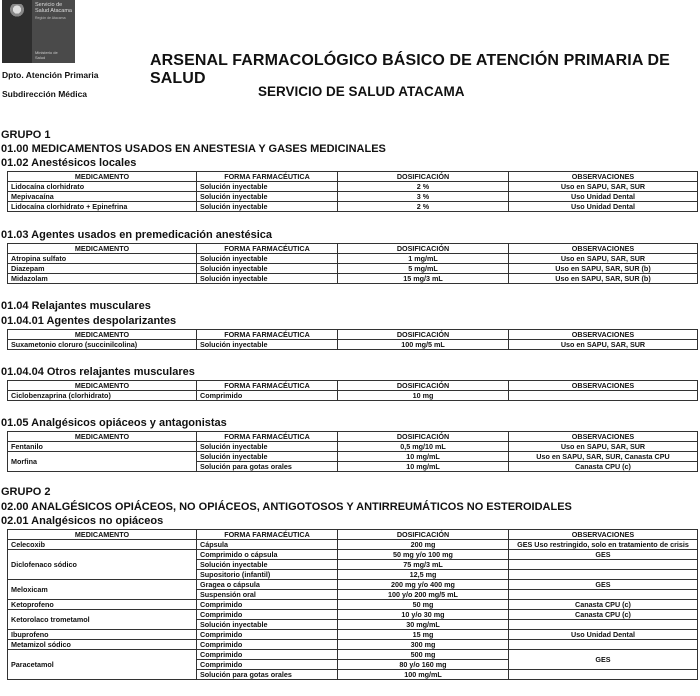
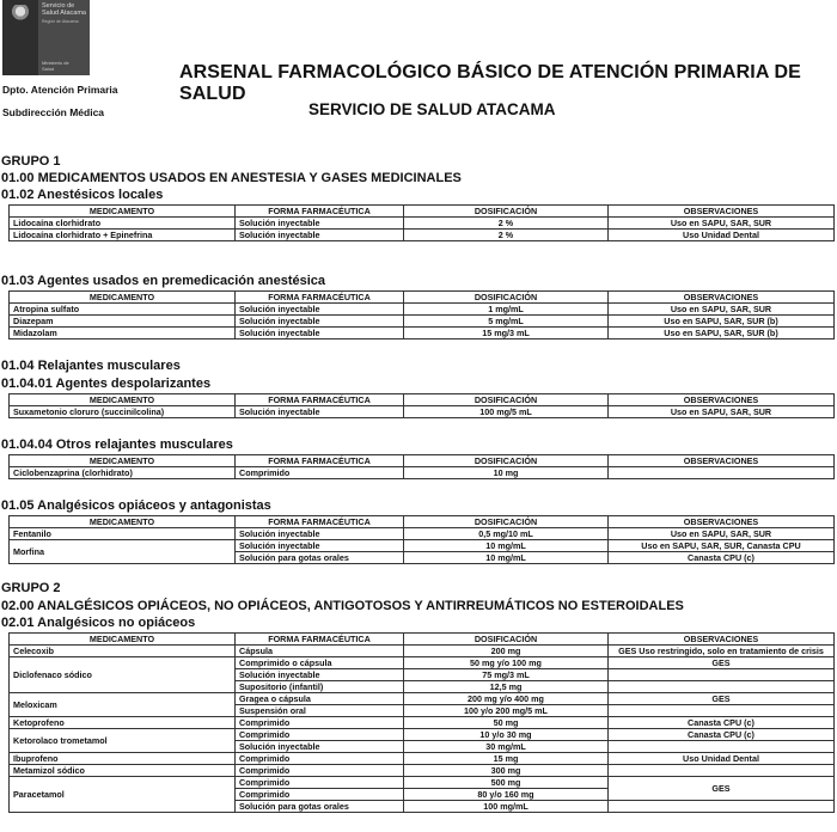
  Dpto. Atención Primaria
  Subdirección Médica
  ARSENAL FARMACOLÓGICO BÁSICO DE ATENCIÓN PRIMARIA DE SALUD
  SERVICIO DE SALUD ATACAMA
  GRUPO 1
  01.00 MEDICAMENTOS USADOS EN ANESTESIA Y GASES MEDICINALES
  01.02 Anestésicos locales
  MEDICAMENTO	FORMA FARMACÉUTICA	DOSIFICACIÓN	OBSERVACIONES
  Lidocaína clorhidrato	Solución inyectable	2 %	Uso en SAPU, SAR, SUR
- Mepivacaína	Solución inyectable	3 %	Uso Unidad Dental
  Lidocaína clorhidrato + Epinefrina	Solución inyectable	2 %	Uso Unidad Dental
  01.03 Agentes usados en premedicación anestésica
  MEDICAMENTO	FORMA FARMACÉUTICA	DOSIFICACIÓN	OBSERVACIONES
  Atropina sulfato	Solución inyectable	1 mg/mL	Uso en SAPU, SAR, SUR
  Diazepam	Solución inyectable	5 mg/mL	Uso en SAPU, SAR, SUR (b)
  Midazolam	Solución inyectable	15 mg/3 mL	Uso en SAPU, SAR, SUR (b)
  01.04 Relajantes musculares
  01.04.01 Agentes despolarizantes
  MEDICAMENTO	FORMA FARMACÉUTICA	DOSIFICACIÓN	OBSERVACIONES
  Suxametonio cloruro (succinilcolina)	Solución inyectable	100 mg/5 mL	Uso en SAPU, SAR, SUR
  01.04.04 Otros relajantes musculares
  MEDICAMENTO	FORMA FARMACÉUTICA	DOSIFICACIÓN	OBSERVACIONES
  Ciclobenzaprina (clorhidrato)	Comprimido	10 mg
  01.05 Analgésicos opiáceos y antagonistas
  MEDICAMENTO	FORMA FARMACÉUTICA	DOSIFICACIÓN	OBSERVACIONES
  Fentanilo	Solución inyectable	0,5 mg/10 mL	Uso en SAPU, SAR, SUR
  Morfina	Solución inyectable	10 mg/mL	Uso en SAPU, SAR, SUR, Canasta CPU
  Solución para gotas orales	10 mg/mL	Canasta CPU (c)
  GRUPO 2
  02.00 ANALGÉSICOS OPIÁCEOS, NO OPIÁCEOS, ANTIGOTOSOS Y ANTIRREUMÁTICOS NO ESTEROIDALES
  02.01 Analgésicos no opiáceos
  MEDICAMENTO	FORMA FARMACÉUTICA	DOSIFICACIÓN	OBSERVACIONES
  Celecoxib	Cápsula	200 mg	GES Uso restringido, solo en tratamiento de crisis
  Diclofenaco sódico	Comprimido o cápsula	50 mg y/o 100 mg	GES
  Solución inyectable	75 mg/3 mL
  Supositorio (infantil)	12,5 mg
  Meloxicam	Gragea o cápsula	200 mg y/o 400 mg	GES
  Suspensión oral	100 y/o 200 mg/5 mL
  Ketoprofeno	Comprimido	50 mg	Canasta CPU (c)
  Ketorolaco trometamol	Comprimido	10 y/o 30 mg	Canasta CPU (c)
  Solución inyectable	30 mg/mL
  Ibuprofeno	Comprimido	15 mg	Uso Unidad Dental
  Metamizol sódico	Comprimido	300 mg
  Paracetamol	Comprimido	500 mg	GES
  Comprimido	80 y/o 160 mg
  Solución para gotas orales	100 mg/mL
